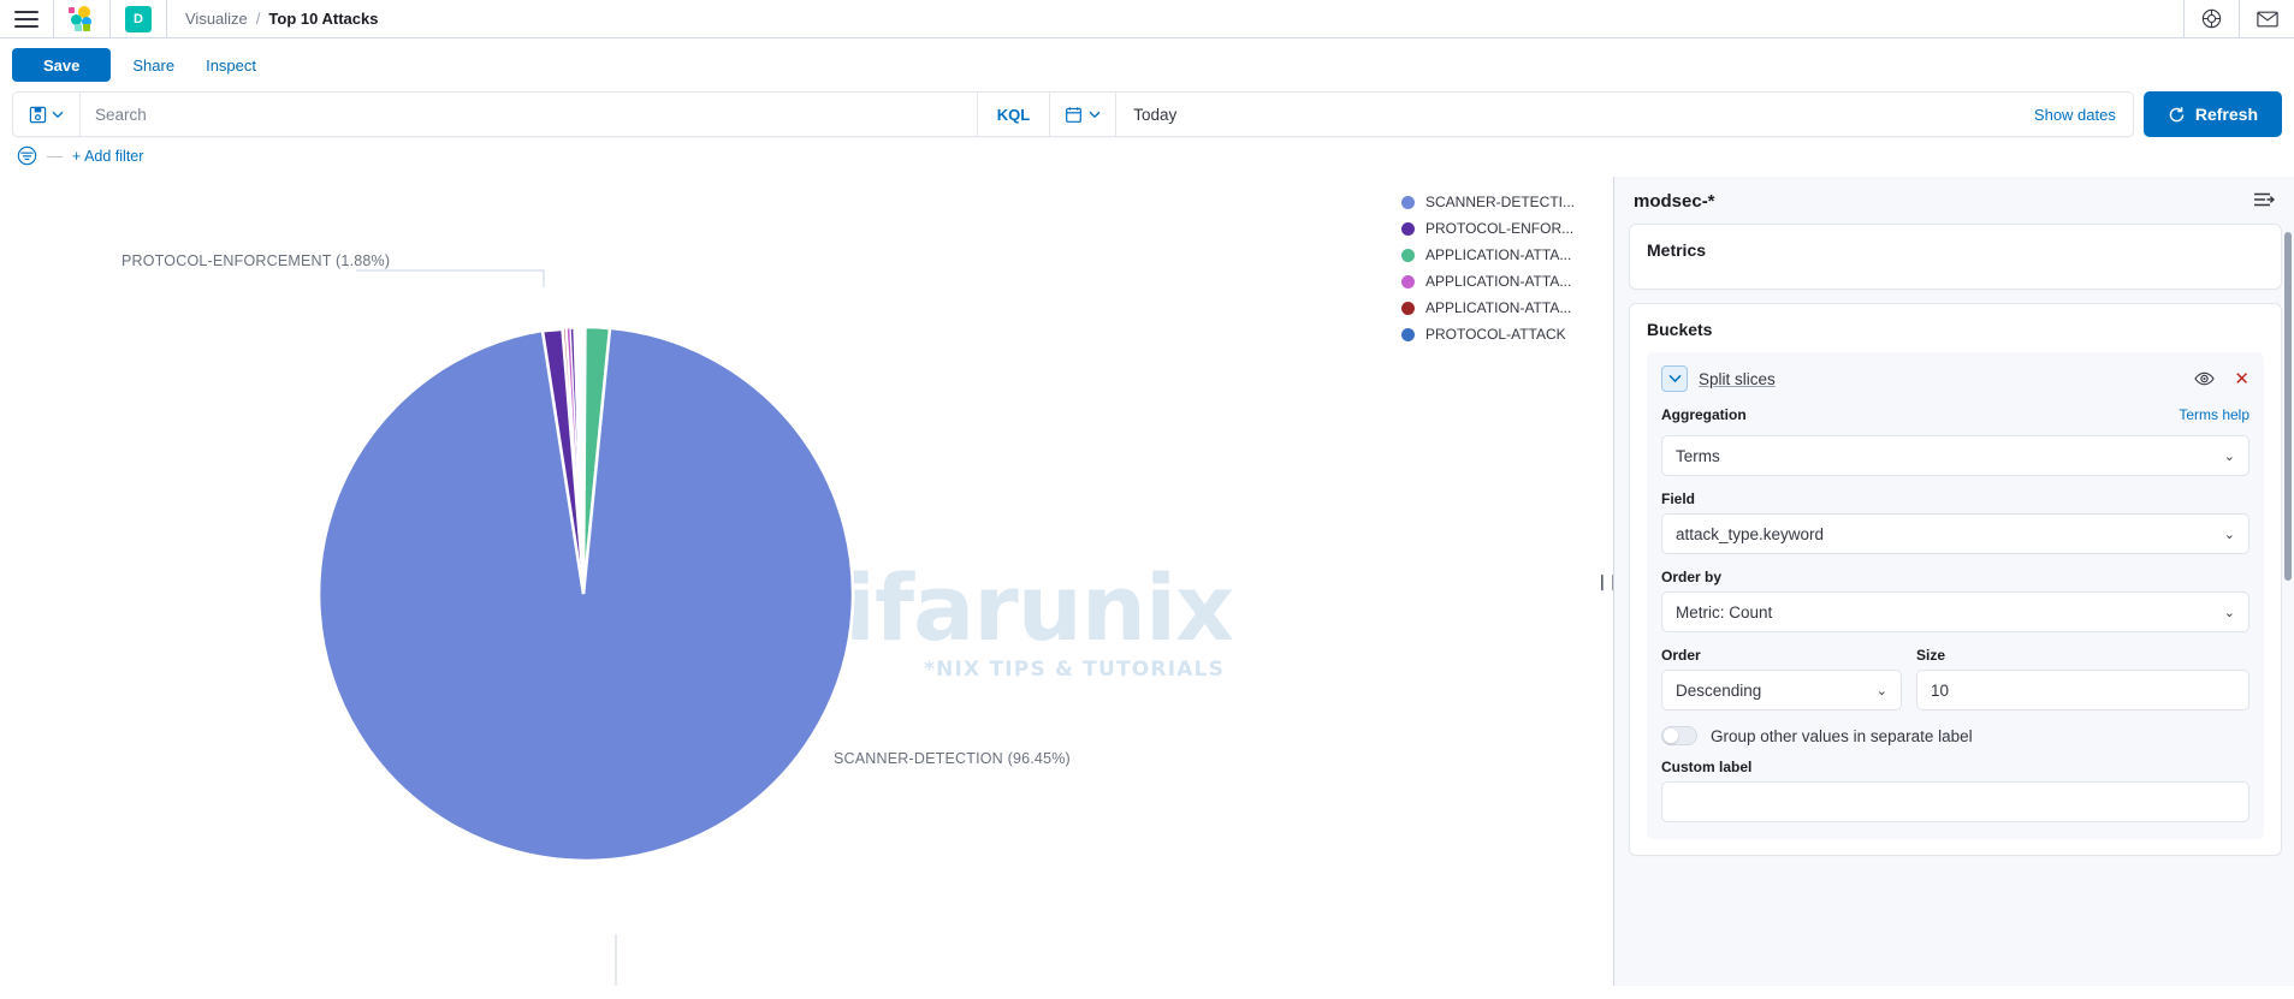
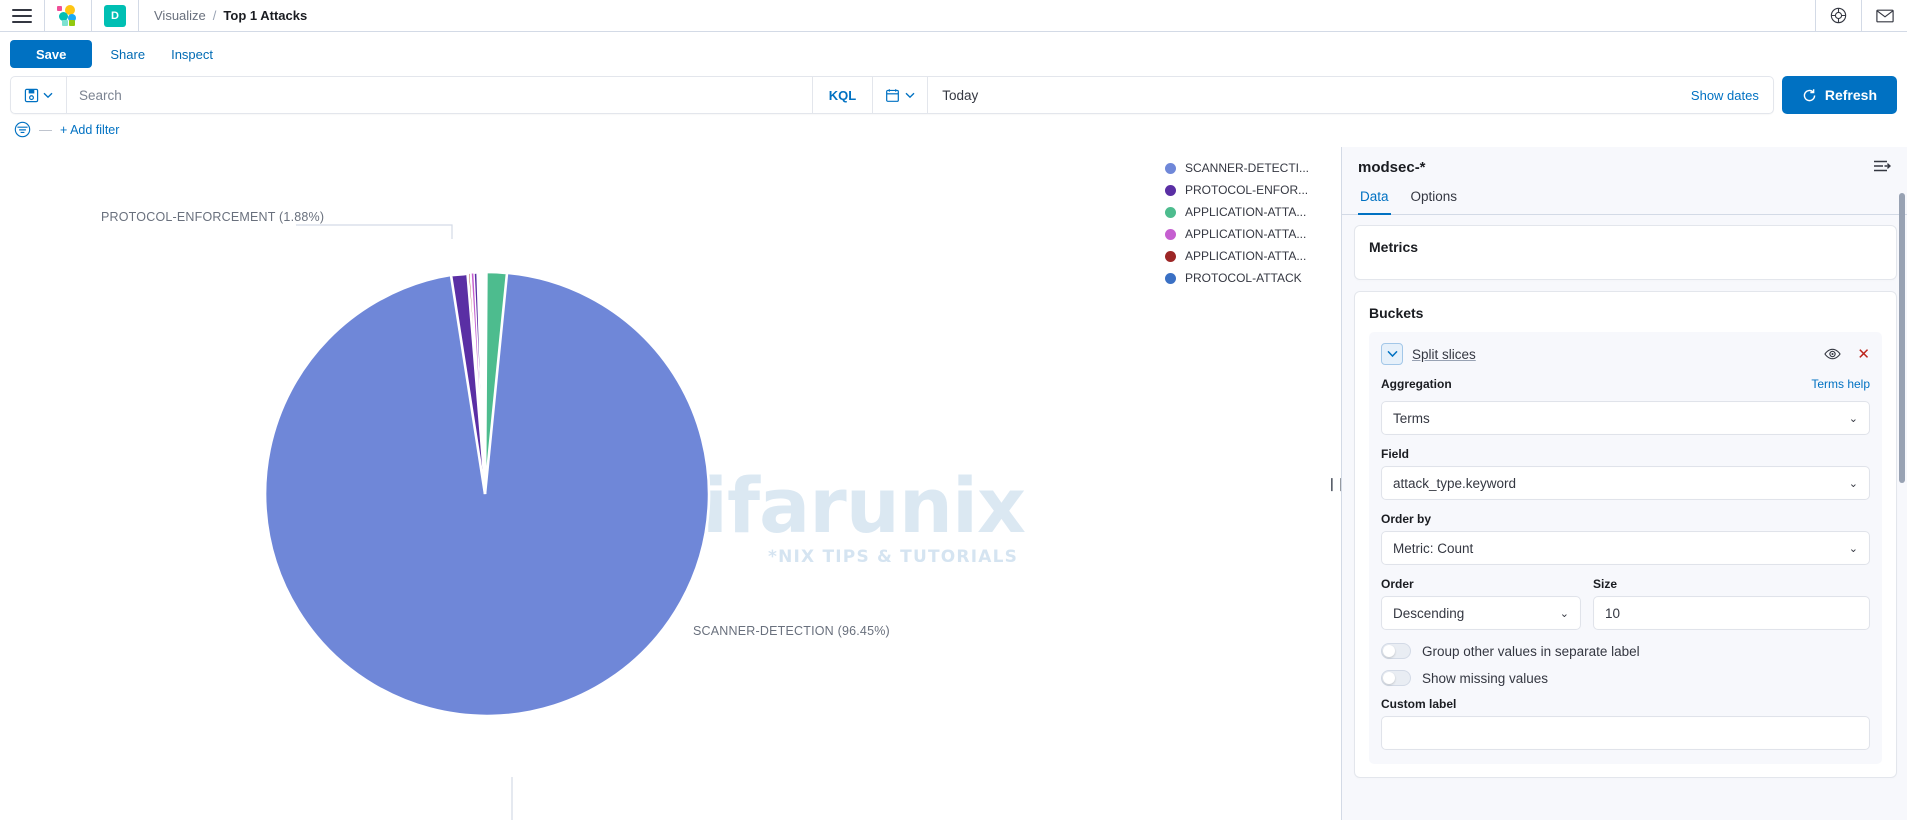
  D
  Visualize
  /
- Top 10 Attacks
+ Top 1 Attacks
  Save
  Share
  Inspect
  Search
  KQL
  Today
  Show dates
  Refresh
  —
  + Add filter
  ifarunix
  *NIX TIPS & TUTORIALS
  PROTOCOL-ENFORCEMENT (1.88%)
  SCANNER-DETECTION (96.45%)
  SCANNER-DETECTI...
  PROTOCOL-ENFOR...
  APPLICATION-ATTA...
  APPLICATION-ATTA...
  APPLICATION-ATTA...
  PROTOCOL-ATTACK
  modsec-*
+ Data
+ Options
  Metrics
  Buckets
  Split slices
  ✕
  Aggregation
  Terms help
  Terms
  ⌄
  Field
  attack_type.keyword
  ⌄
  Order by
  Metric: Count
  ⌄
  Order
  Descending
  ⌄
  Size
  10
  Group other values in separate label
+ Show missing values
  Custom label
